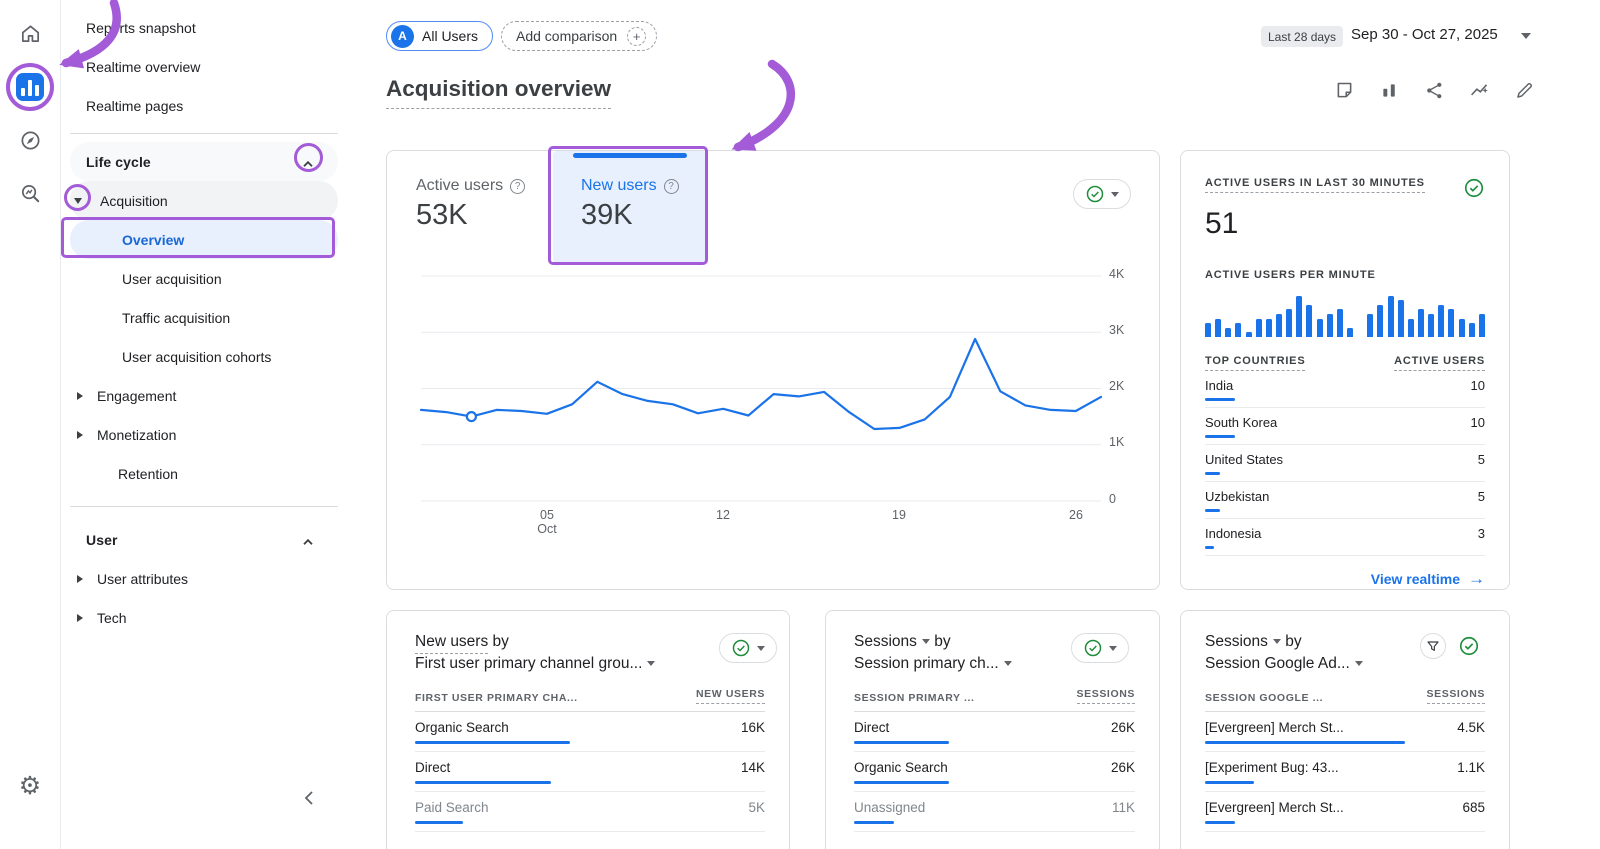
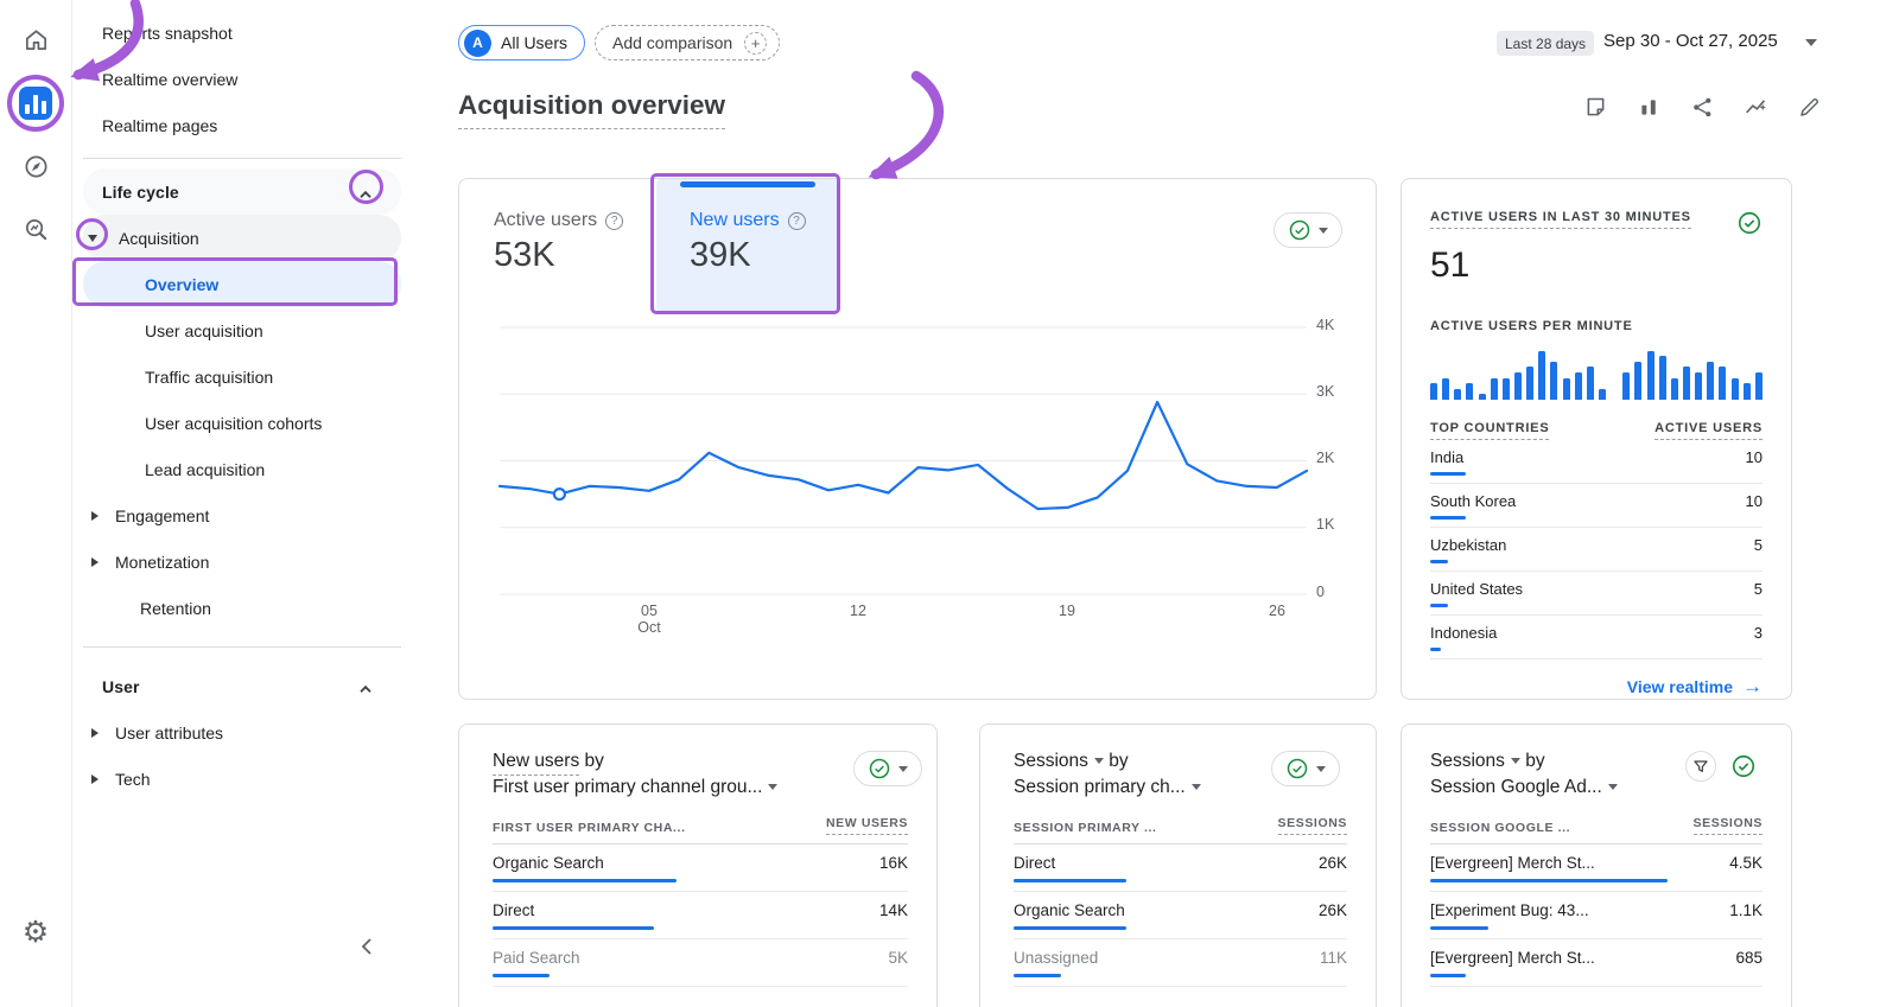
  ⚙
  Reprts snapshot
  Realtime overview
  Realtime pages
  Life cycle
  Acquisition
  Overview
  User acquisition
  Traffic acquisition
  User acquisition cohorts
+ Lead acquisition
  Engagement
  Monetization
  Retention
  User
  User attributes
  Tech
  A
  All Users
  Add comparison
  +
  Last 28 days
  Sep 30 - Oct 27, 2025
  Acquisition overview
  Active users
  ?
  53K
  New users
  ?
  39K
  4K
  3K
  2K
  1K
  0
  05
  Oct
  12
  19
  26
  ACTIVE USERS IN LAST 30 MINUTES
  51
  ACTIVE USERS PER MINUTE
  TOP COUNTRIES
  ACTIVE USERS
  India
  10
  South Korea
  10
- United States
+ Uzbekistan
  5
- Uzbekistan
+ United States
  5
  Indonesia
  3
  View realtime
  →
  New users by
  First user primary channel grou...
  FIRST USER PRIMARY CHA...
  NEW USERS
  Organic Search
  16K
  Direct
  14K
  Paid Search
  5K
  Sessions by
  Session primary ch...
  SESSION PRIMARY ...
  SESSIONS
  Direct
  26K
  Organic Search
  26K
  Unassigned
  11K
  Sessions by
  Session Google Ad...
  SESSION GOOGLE ...
  SESSIONS
  [Evergreen] Merch St...
  4.5K
  [Experiment Bug: 43...
  1.1K
  [Evergreen] Merch St...
  685
